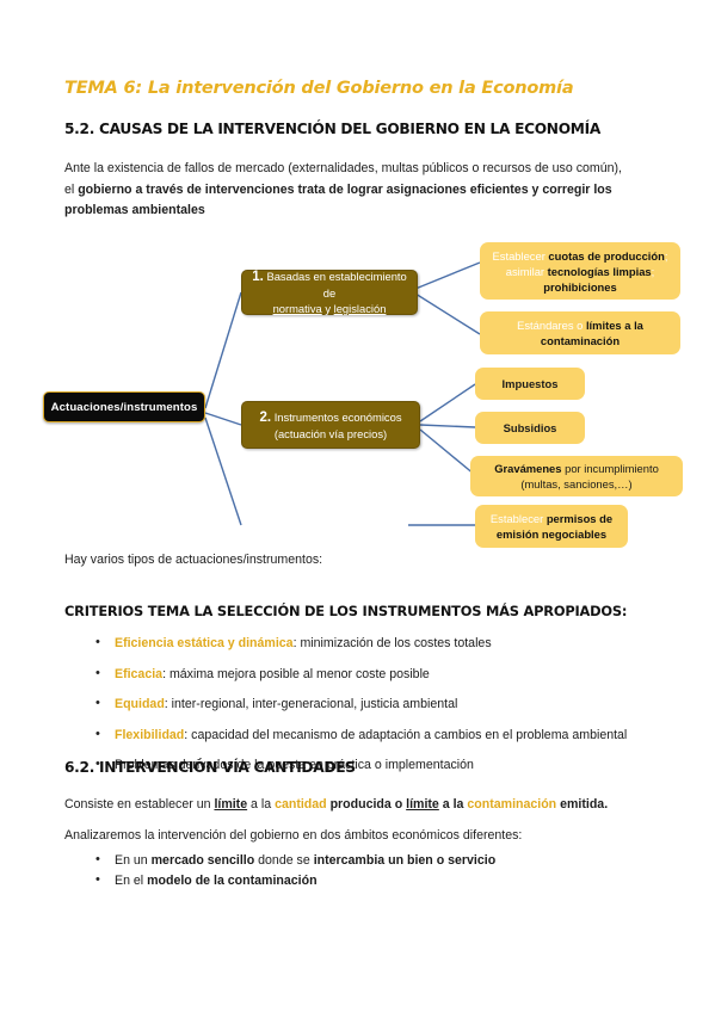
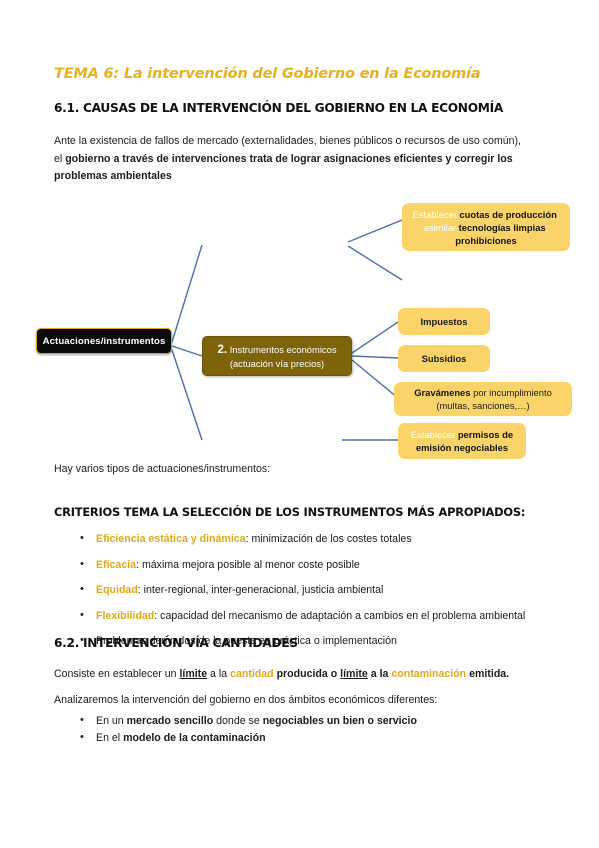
  TEMA 6: La intervención del Gobierno en la Economía
- 5.2. CAUSAS DE LA INTERVENCIÓN DEL GOBIERNO EN LA ECONOMÍA
+ 6.1. CAUSAS DE LA INTERVENCIÓN DEL GOBIERNO EN LA ECONOMÍA
- Ante la existencia de fallos de mercado (externalidades, multas públicos o recursos de uso común), el gobierno a través de intervenciones trata de lograr asignaciones eficientes y corregir los problemas ambientales
+ Ante la existencia de fallos de mercado (externalidades, bienes públicos o recursos de uso común), el gobierno a través de intervenciones trata de lograr asignaciones eficientes y corregir los problemas ambientales
  Actuaciones/instrumentos
- 1. Basadas en establecimiento de
- normativa y legislación
  2. Instrumentos económicos
  (actuación vía precios)
  Establecer cuotas de producción;
  asimilar tecnologías limpias;
  prohibiciones
- Estándares o límites a la
- contaminación
  Impuestos
  Subsidios
  Gravámenes por incumplimiento
  (multas, sanciones,…)
  Establecer permisos de
  emisión negociables
  Hay varios tipos de actuaciones/instrumentos:
  CRITERIOS TEMA LA SELECCIÓN DE LOS INSTRUMENTOS MÁS APROPIADOS:
  Eficiencia estática y dinámica: minimización de los costes totales
  Eficacia: máxima mejora posible al menor coste posible
  Equidad: inter-regional, inter-generacional, justicia ambiental
  Flexibilidad: capacidad del mecanismo de adaptación a cambios en el problema ambiental
  Problemas derivados de la puesta en práctica o implementación
  6.2. INTERVENCIÓN VÍA CANTIDADES
  Consiste en establecer un límite a la cantidad producida o límite a la contaminación emitida.
  Analizaremos la intervención del gobierno en dos ámbitos económicos diferentes:
- En un mercado sencillo donde se intercambia un bien o servicio
+ En un mercado sencillo donde se negociables un bien o servicio
  En el modelo de la contaminación
